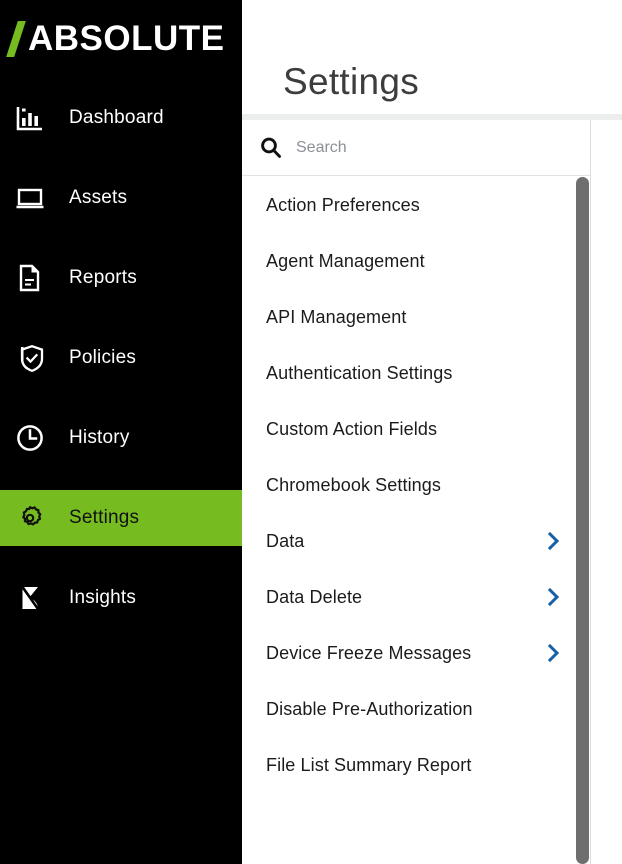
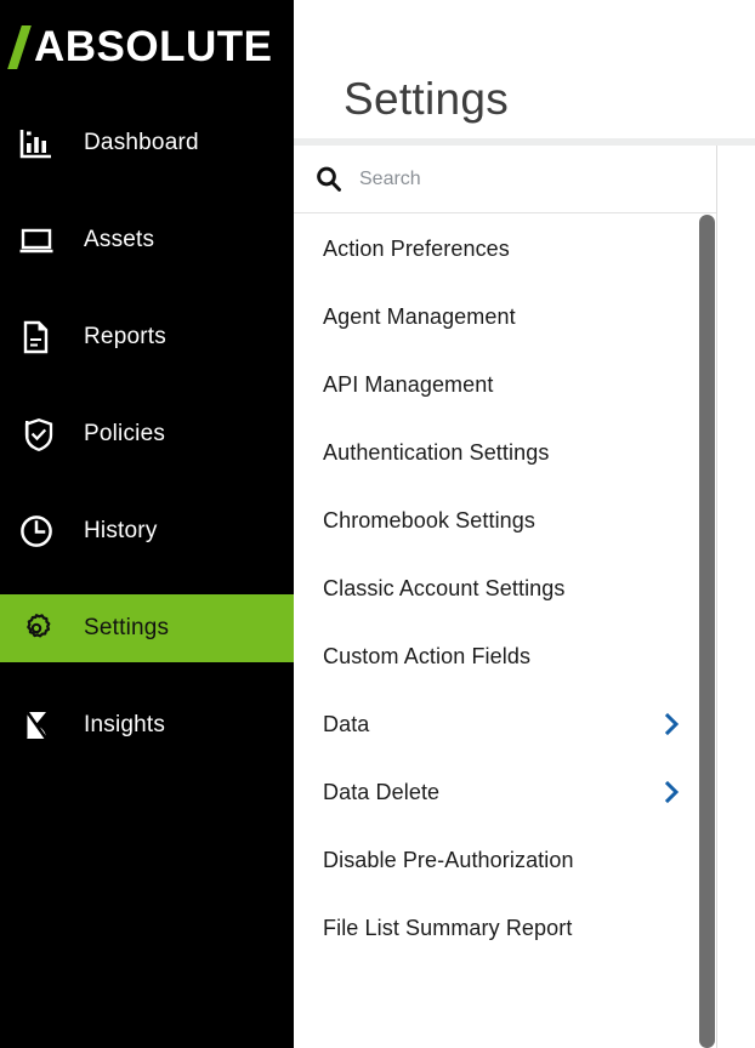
  ABSOLUTE
  Dashboard
  Assets
  Reports
  Policies
  History
  Settings
  Insights
  Settings
  Search
  Action Preferences
  Agent Management
  API Management
  Authentication Settings
- Custom Action Fields
+ Chromebook Settings
+ Classic Account Settings
- Chromebook Settings
+ Custom Action Fields
  Data
  Data Delete
- Device Freeze Messages
  Disable Pre-Authorization
  File List Summary Report
